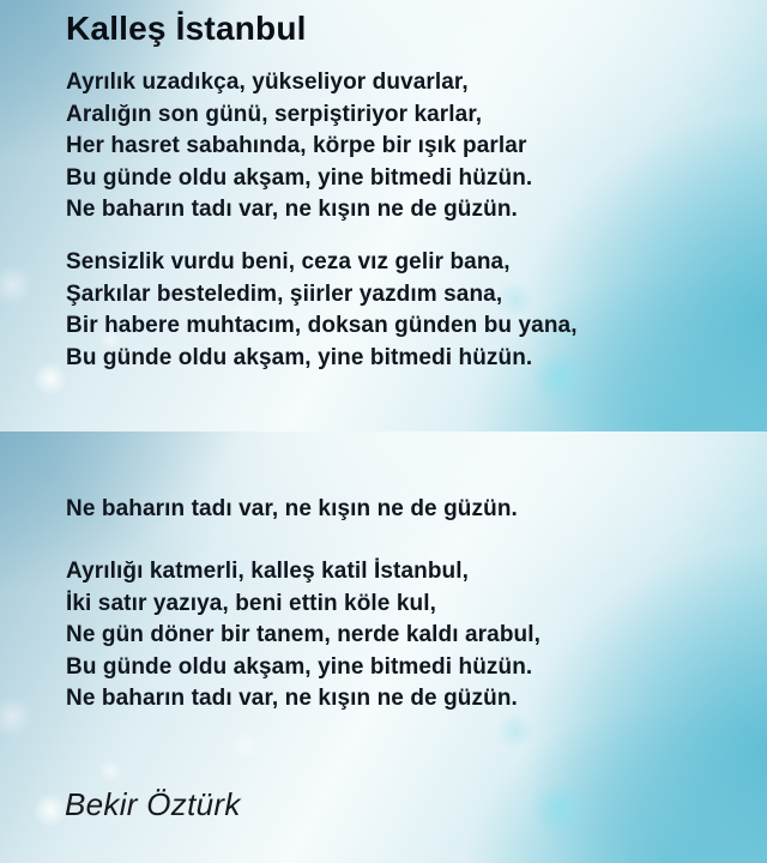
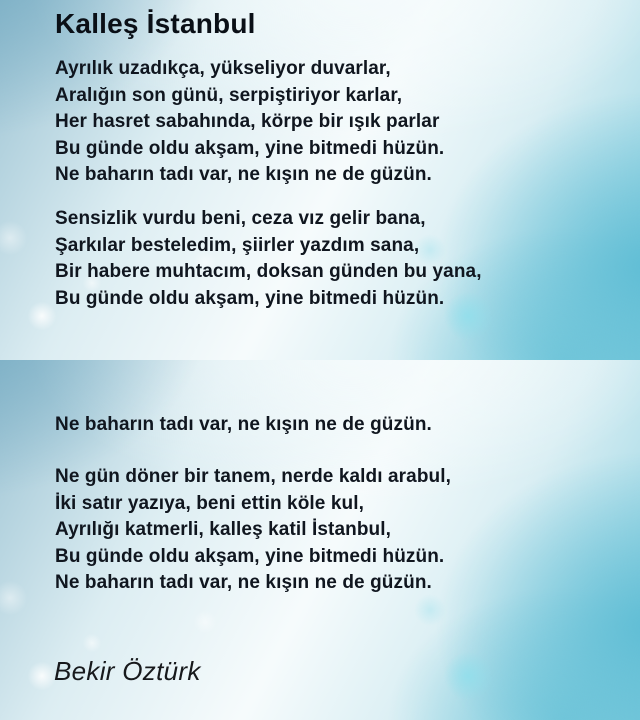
  Kalleş İstanbul
  Ayrılık uzadıkça, yükseliyor duvarlar,
  Aralığın son günü, serpiştiriyor karlar,
  Her hasret sabahında, körpe bir ışık parlar
  Bu günde oldu akşam, yine bitmedi hüzün.
  Ne baharın tadı var, ne kışın ne de güzün.
  Sensizlik vurdu beni, ceza vız gelir bana,
  Şarkılar besteledim, şiirler yazdım sana,
  Bir habere muhtacım, doksan günden bu yana,
  Bu günde oldu akşam, yine bitmedi hüzün.
  Ne baharın tadı var, ne kışın ne de güzün.
- Ayrılığı katmerli, kalleş katil İstanbul,
+ Ne gün döner bir tanem, nerde kaldı arabul,
  İki satır yazıya, beni ettin köle kul,
- Ne gün döner bir tanem, nerde kaldı arabul,
+ Ayrılığı katmerli, kalleş katil İstanbul,
  Bu günde oldu akşam, yine bitmedi hüzün.
  Ne baharın tadı var, ne kışın ne de güzün.
  Bekir Öztürk
